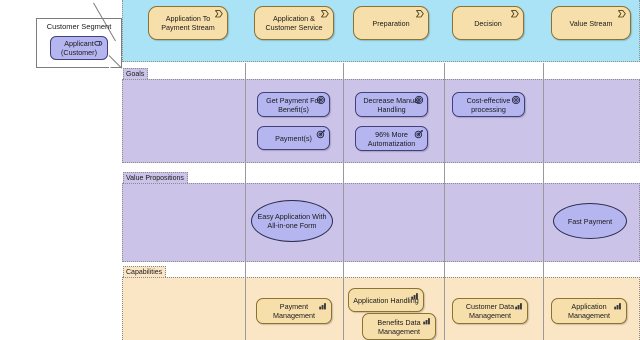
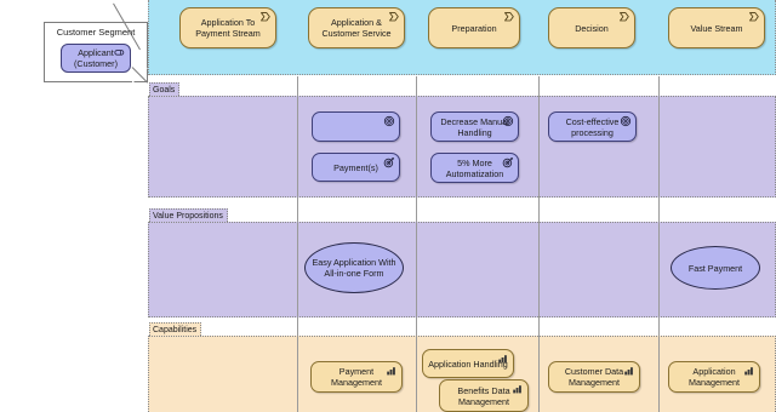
  Customer Segment
  Applicant
  (Customer)
  Application To
  Payment Stream
  Application &
  Customer Service
  Preparation
  Decision
  Value Stream
- Get Payment For
- Benefit(s)
  Payment(s)
  Decrease Manua
  Handling
- 96% More
+ 5% More
  Automatization
  Cost-effective
  processing
  Easy Application With
  All-in-one Form
  Fast Payment
  Payment
  Management
  Application Handling
  Benefits Data
  Management
  Customer Data
  Management
  Application
  Management
